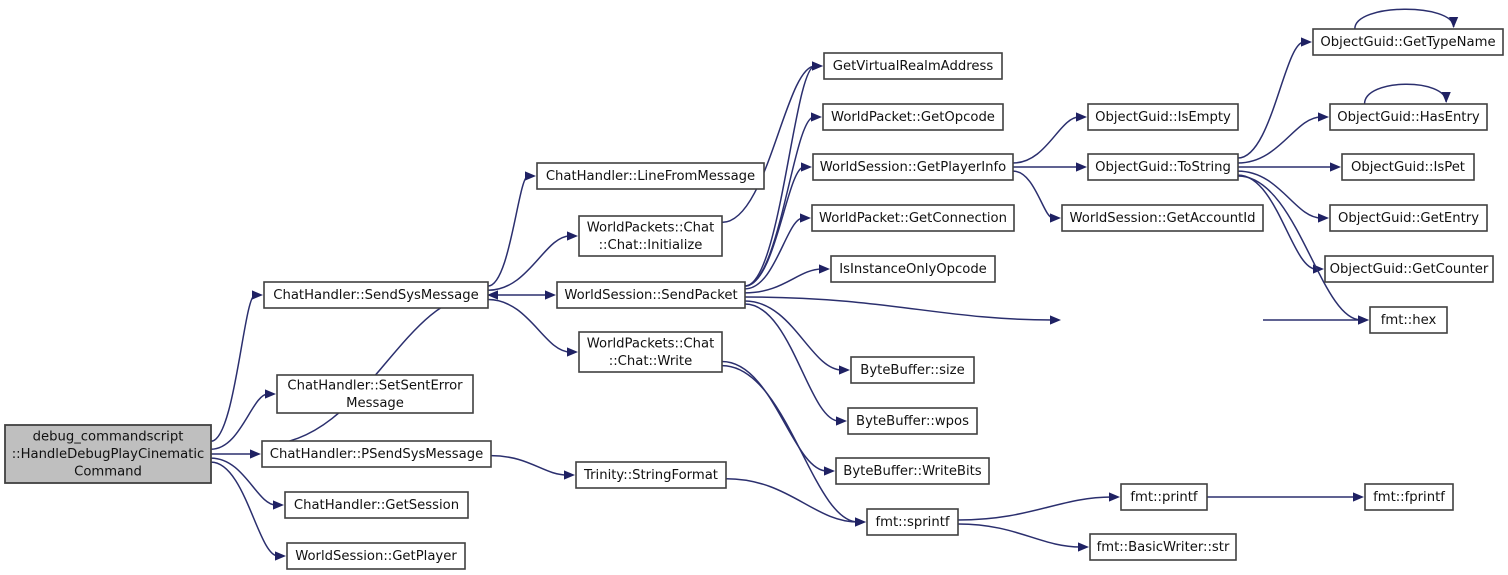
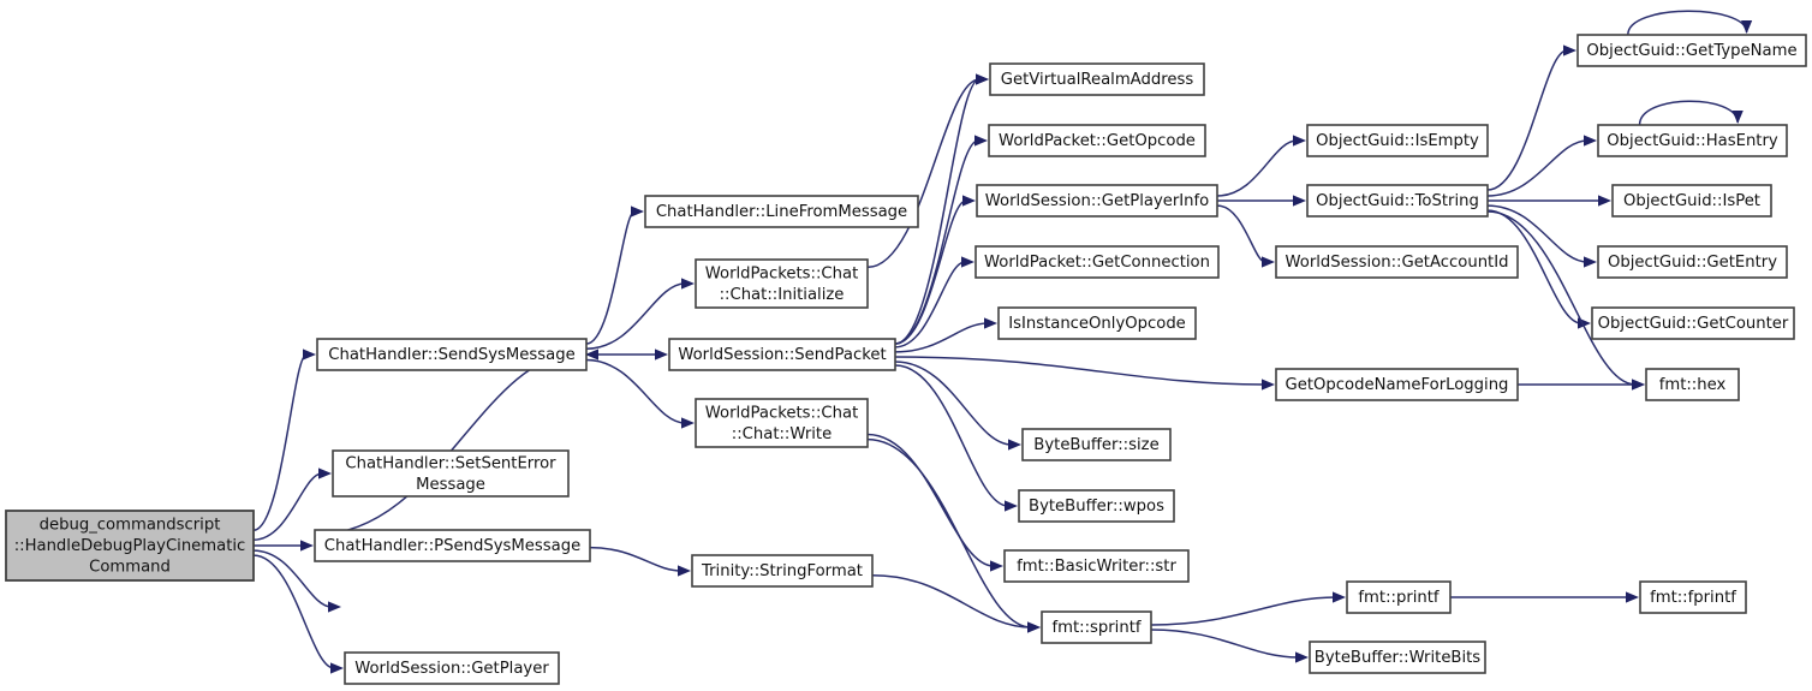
  debug_commandscript ::HandleDebugPlayCinematic Command
  ChatHandler::SendSysMessage
  ChatHandler::SetSentError Message
  ChatHandler::PSendSysMessage
- ChatHandler::GetSession
  WorldSession::GetPlayer
  ChatHandler::LineFromMessage
  WorldPackets::Chat ::Chat::Initialize
  WorldSession::SendPacket
  WorldPackets::Chat ::Chat::Write
  Trinity::StringFormat
  GetVirtualRealmAddress
  WorldPacket::GetOpcode
  WorldSession::GetPlayerInfo
  WorldPacket::GetConnection
  IsInstanceOnlyOpcode
  ByteBuffer::size
  ByteBuffer::wpos
- ByteBuffer::WriteBits
+ fmt::BasicWriter::str
  fmt::sprintf
  ObjectGuid::IsEmpty
  ObjectGuid::ToString
  WorldSession::GetAccountId
+ GetOpcodeNameForLogging
  ObjectGuid::GetTypeName
  ObjectGuid::HasEntry
  ObjectGuid::IsPet
  ObjectGuid::GetEntry
  ObjectGuid::GetCounter
  fmt::hex
  fmt::printf
- fmt::BasicWriter::str
+ ByteBuffer::WriteBits
  fmt::fprintf
